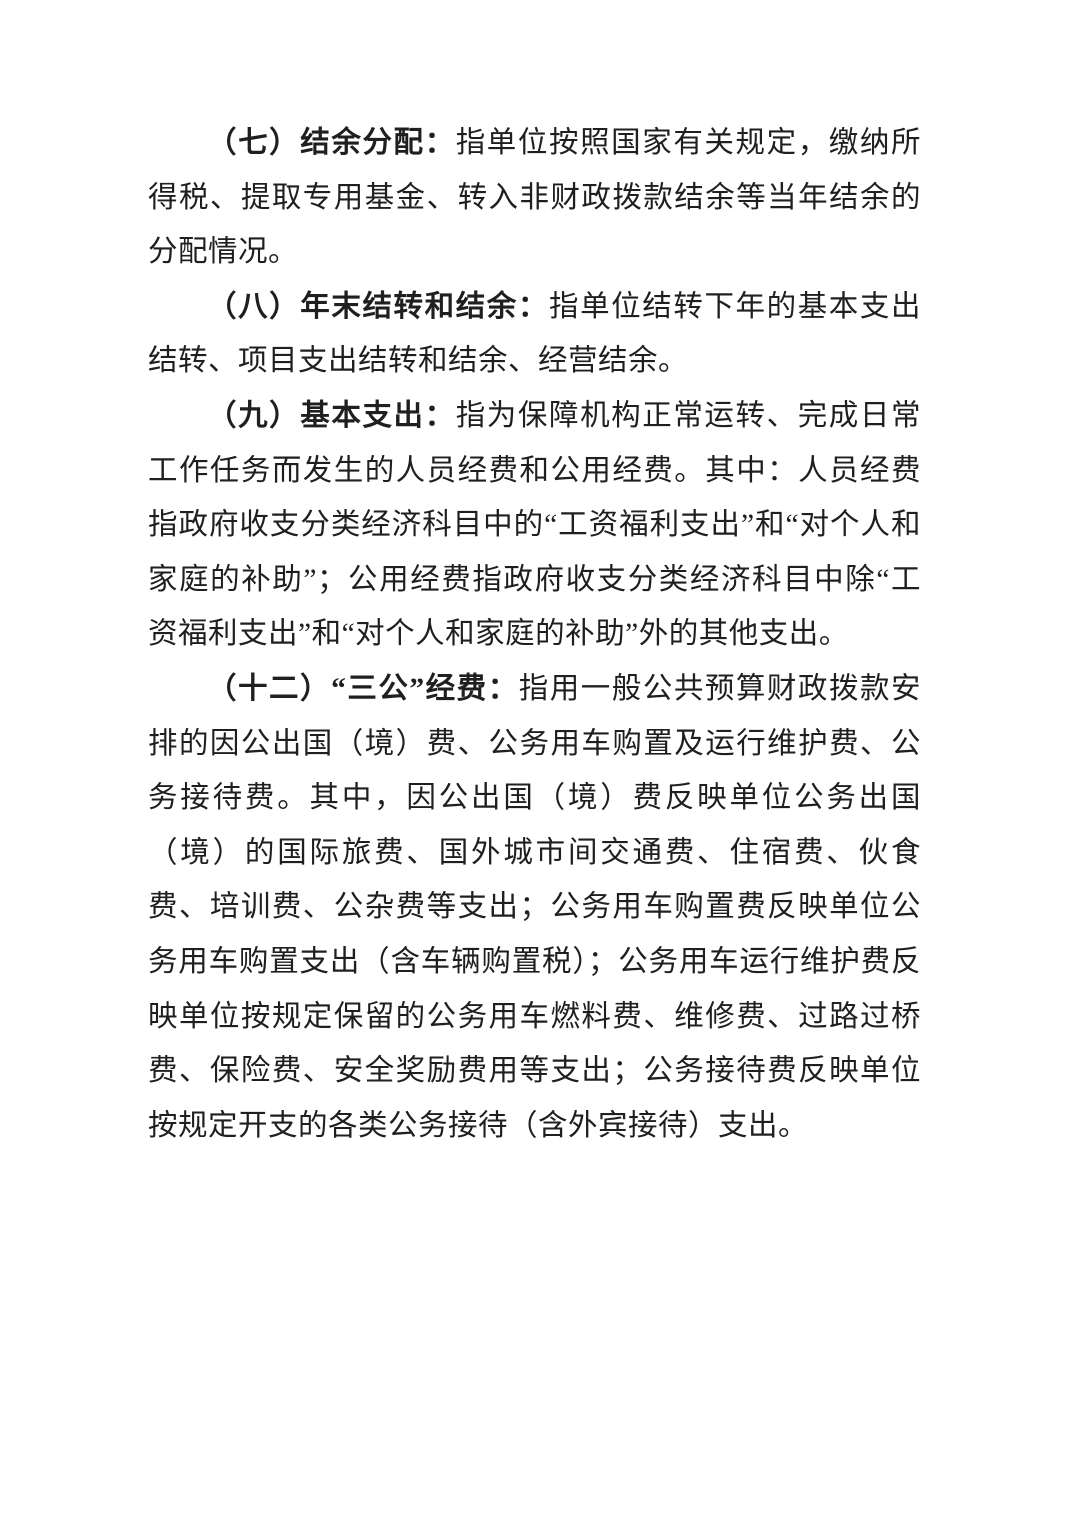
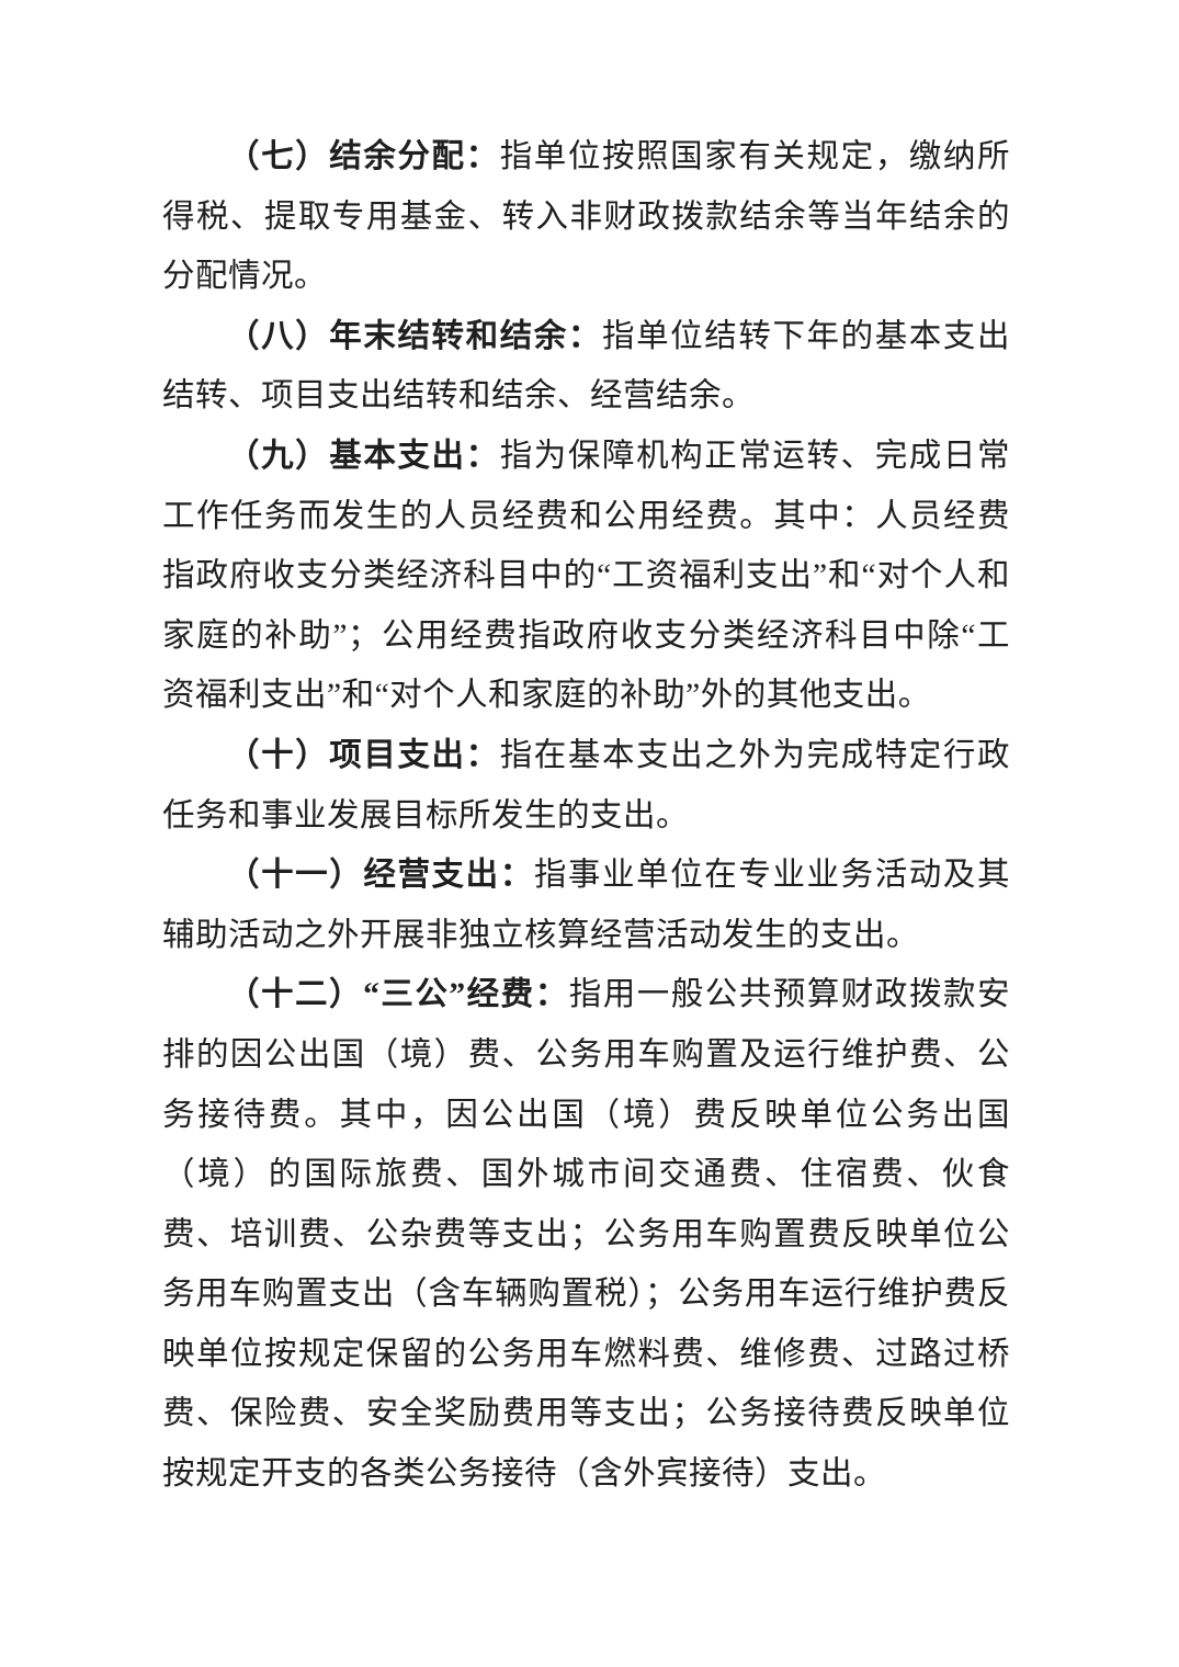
  （七）结余分配：指单位按照国家有关规定，缴纳所得税、提取专用基金、转入非财政拨款结余等当年结余的分配情况。
  （八）年末结转和结余：指单位结转下年的基本支出结转、项目支出结转和结余、经营结余。
  （九）基本支出：指为保障机构正常运转、完成日常工作任务而发生的人员经费和公用经费。其中：人员经费指政府收支分类经济科目中的“工资福利支出”和“对个人和家庭的补助”；公用经费指政府收支分类经济科目中除“工资福利支出”和“对个人和家庭的补助”外的其他支出。
+ （十）项目支出：指在基本支出之外为完成特定行政任务和事业发展目标所发生的支出。
+ （十一）经营支出：指事业单位在专业业务活动及其辅助活动之外开展非独立核算经营活动发生的支出。
  （十二）“三公”经费：指用一般公共预算财政拨款安排的因公出国（境）费、公务用车购置及运行维护费、公务接待费。其中，因公出国（境）费反映单位公务出国（境）的国际旅费、国外城市间交通费、住宿费、伙食费、培训费、公杂费等支出；公务用车购置费反映单位公务用车购置支出（含车辆购置税）；公务用车运行维护费反映单位按规定保留的公务用车燃料费、维修费、过路过桥费、保险费、安全奖励费用等支出；公务接待费反映单位按规定开支的各类公务接待（含外宾接待）支出。
